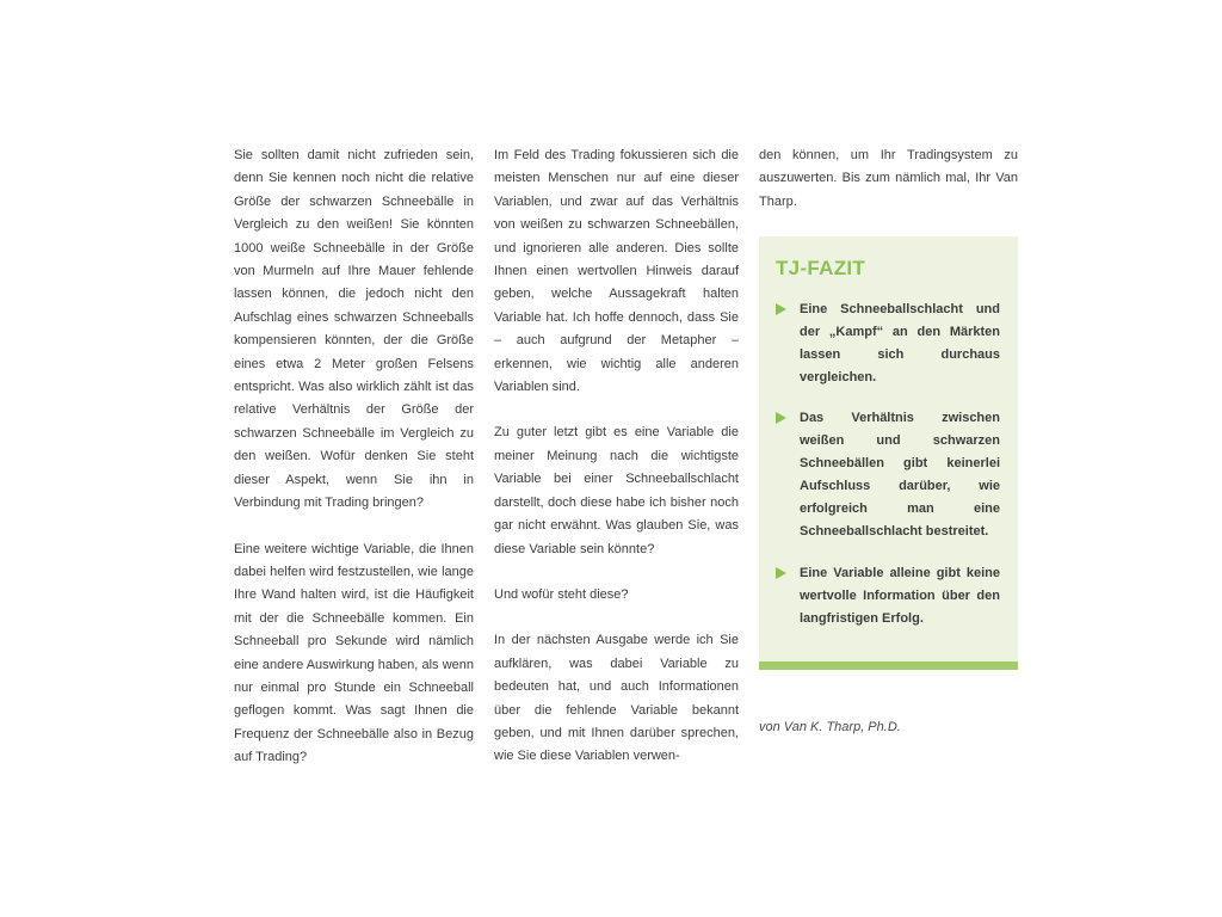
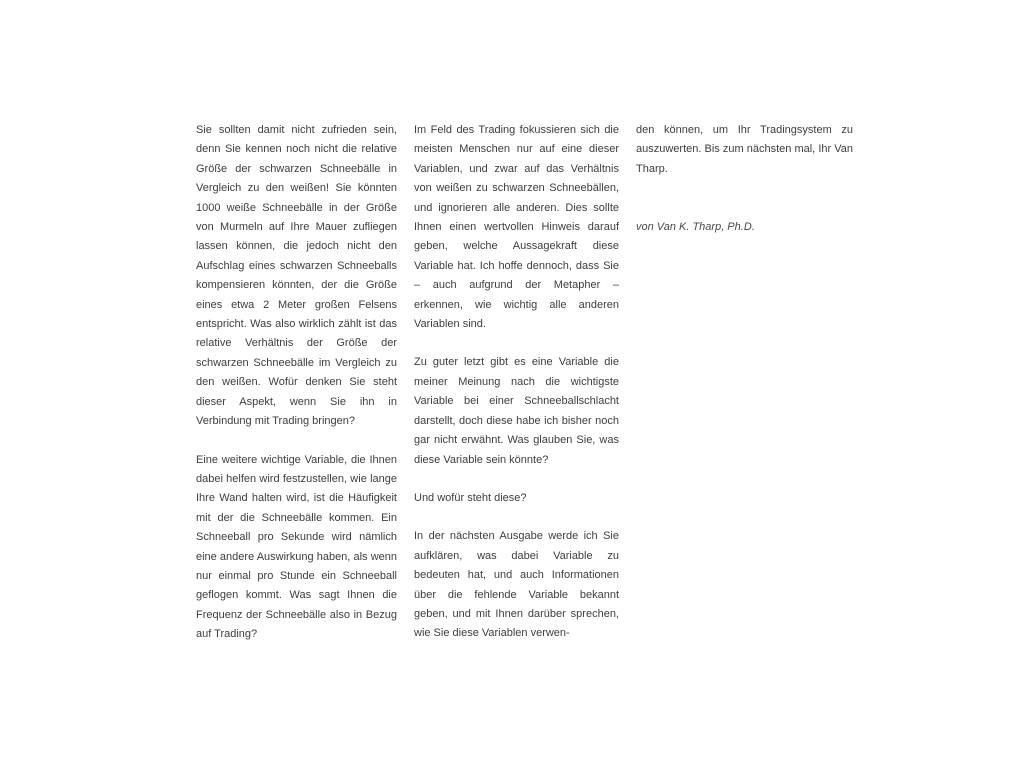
- Sie sollten damit nicht zufrieden sein, denn Sie kennen noch nicht die relative Größe der schwarzen Schneebälle in Vergleich zu den weißen! Sie könnten 1000 weiße Schneebälle in der Größe von Murmeln auf Ihre Mauer fehlende lassen können, die jedoch nicht den Aufschlag eines schwarzen Schneeballs kompensieren könnten, der die Größe eines etwa 2 Meter großen Felsens entspricht. Was also wirklich zählt ist das relative Verhältnis der Größe der schwarzen Schneebälle im Vergleich zu den weißen. Wofür denken Sie steht dieser Aspekt, wenn Sie ihn in Verbindung mit Trading bringen?
+ Sie sollten damit nicht zufrieden sein, denn Sie kennen noch nicht die relative Größe der schwarzen Schneebälle in Vergleich zu den weißen! Sie könnten 1000 weiße Schneebälle in der Größe von Murmeln auf Ihre Mauer zufliegen lassen können, die jedoch nicht den Aufschlag eines schwarzen Schneeballs kompensieren könnten, der die Größe eines etwa 2 Meter großen Felsens entspricht. Was also wirklich zählt ist das relative Verhältnis der Größe der schwarzen Schneebälle im Vergleich zu den weißen. Wofür denken Sie steht dieser Aspekt, wenn Sie ihn in Verbindung mit Trading bringen?
  Eine weitere wichtige Variable, die Ihnen dabei helfen wird festzustellen, wie lange Ihre Wand halten wird, ist die Häufigkeit mit der die Schneebälle kommen. Ein Schneeball pro Sekunde wird nämlich eine andere Auswirkung haben, als wenn nur einmal pro Stunde ein Schneeball geflogen kommt. Was sagt Ihnen die Frequenz der Schneebälle also in Bezug auf Trading?
- Im Feld des Trading fokussieren sich die meisten Menschen nur auf eine dieser Variablen, und zwar auf das Verhältnis von weißen zu schwarzen Schneebällen, und ignorieren alle anderen. Dies sollte Ihnen einen wertvollen Hinweis darauf geben, welche Aussagekraft halten Variable hat. Ich hoffe dennoch, dass Sie – auch aufgrund der Metapher – erkennen, wie wichtig alle anderen Variablen sind.
+ Im Feld des Trading fokussieren sich die meisten Menschen nur auf eine dieser Variablen, und zwar auf das Verhältnis von weißen zu schwarzen Schneebällen, und ignorieren alle anderen. Dies sollte Ihnen einen wertvollen Hinweis darauf geben, welche Aussagekraft diese Variable hat. Ich hoffe dennoch, dass Sie – auch aufgrund der Metapher – erkennen, wie wichtig alle anderen Variablen sind.
  Zu guter letzt gibt es eine Variable die meiner Meinung nach die wichtigste Variable bei einer Schneeballschlacht darstellt, doch diese habe ich bisher noch gar nicht erwähnt. Was glauben Sie, was diese Variable sein könnte?
  Und wofür steht diese?
  In der nächsten Ausgabe werde ich Sie aufklären, was dabei Variable zu bedeuten hat, und auch Informationen über die fehlende Variable bekannt geben, und mit Ihnen darüber sprechen, wie Sie diese Variablen verwen-
- den können, um Ihr Tradingsystem zu auszuwerten. Bis zum nämlich mal, Ihr Van Tharp.
+ den können, um Ihr Tradingsystem zu auszuwerten. Bis zum nächsten mal, Ihr Van Tharp.
- TJ-FAZIT
- Eine Schneeballschlacht und der „Kampf“ an den Märkten lassen sich durchaus vergleichen.
- Das Verhältnis zwischen weißen und schwarzen Schneebällen gibt keinerlei Aufschluss darüber, wie erfolgreich man eine Schneeballschlacht bestreitet.
- Eine Variable alleine gibt keine wertvolle Information über den langfristigen Erfolg.
  von Van K. Tharp, Ph.D.
